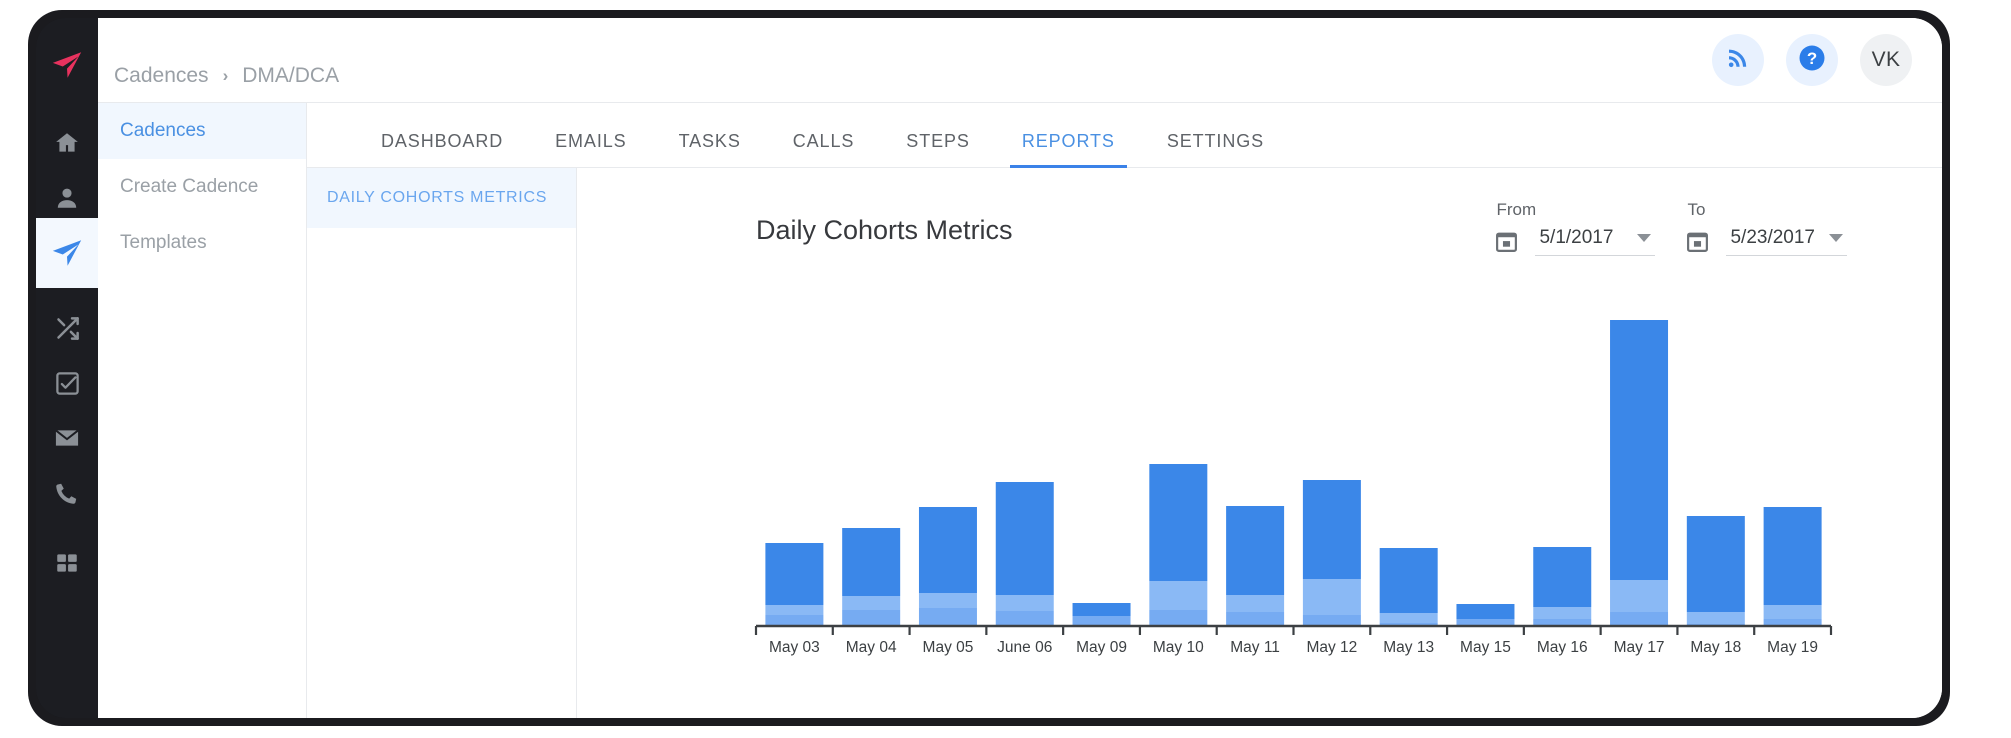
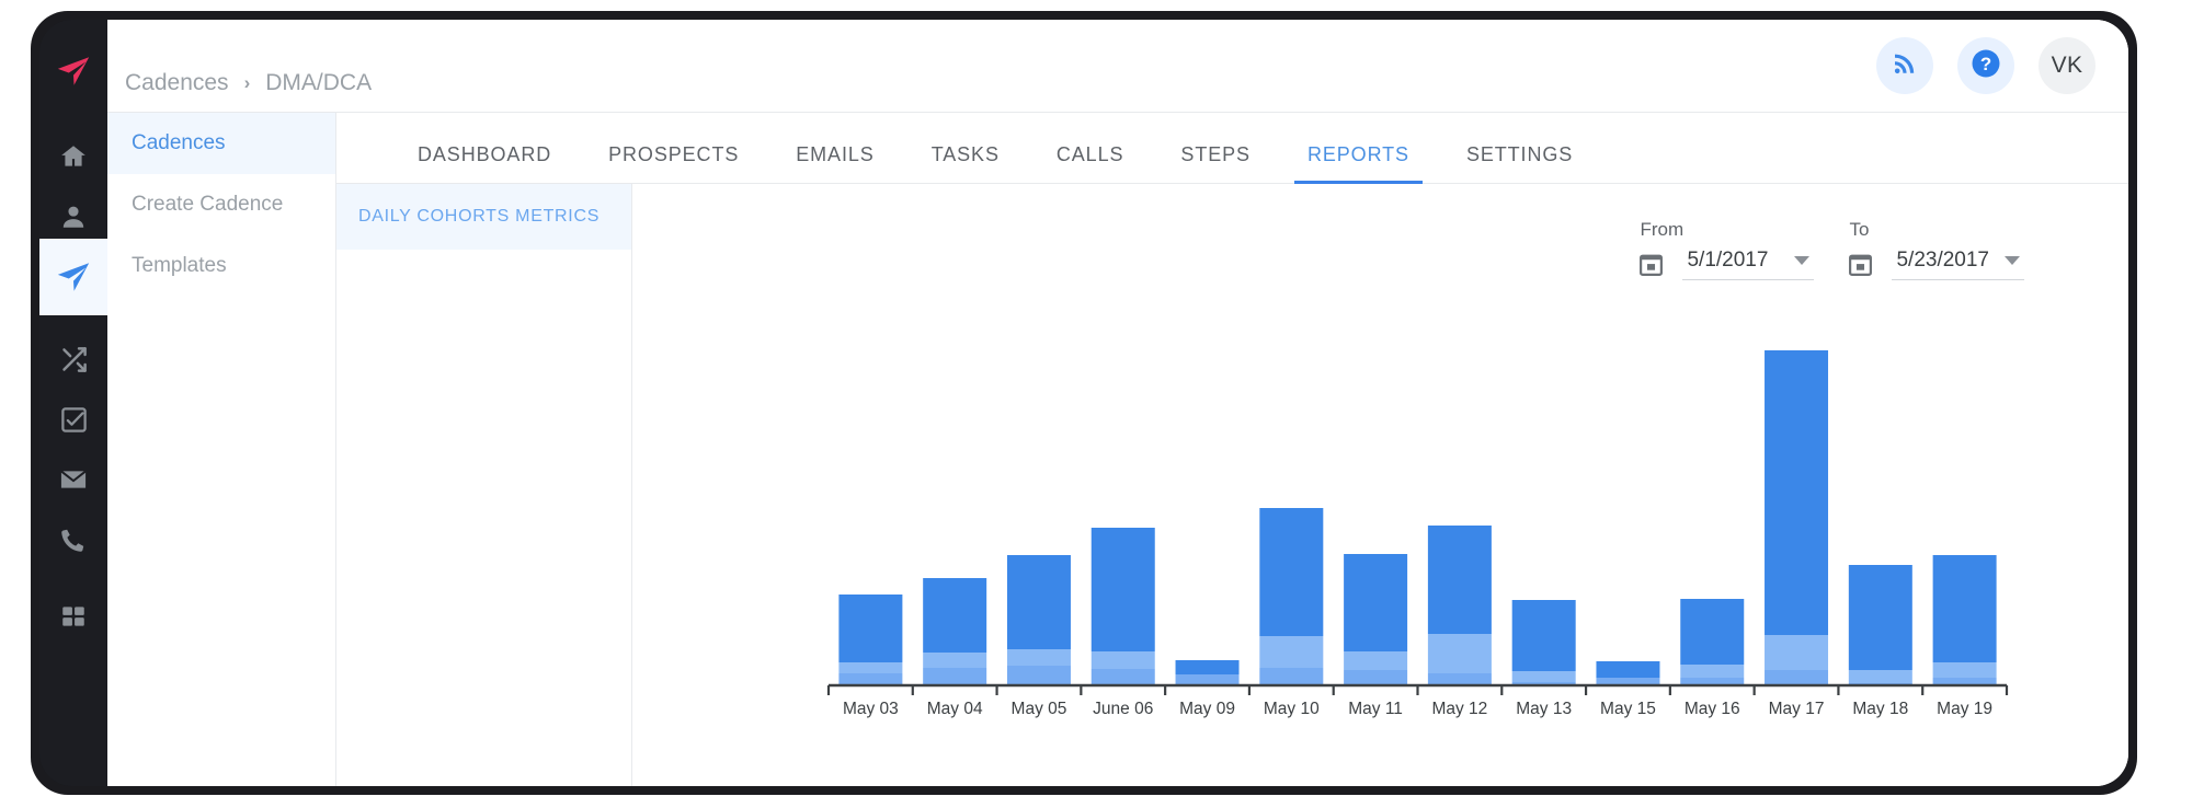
  Cadences
  ›
  DMA/DCA
  ?
  VK
  Cadences
  Create Cadence
  Templates
  DASHBOARD
+ PROSPECTS
  EMAILS
  TASKS
  CALLS
  STEPS
  REPORTS
  SETTINGS
  DAILY COHORTS METRICS
- Daily Cohorts Metrics
  From
  5/1/2017
  To
  5/23/2017
  May 03
  May 04
  May 05
  June 06
  May 09
  May 10
  May 11
  May 12
  May 13
  May 15
  May 16
  May 17
  May 18
  May 19
